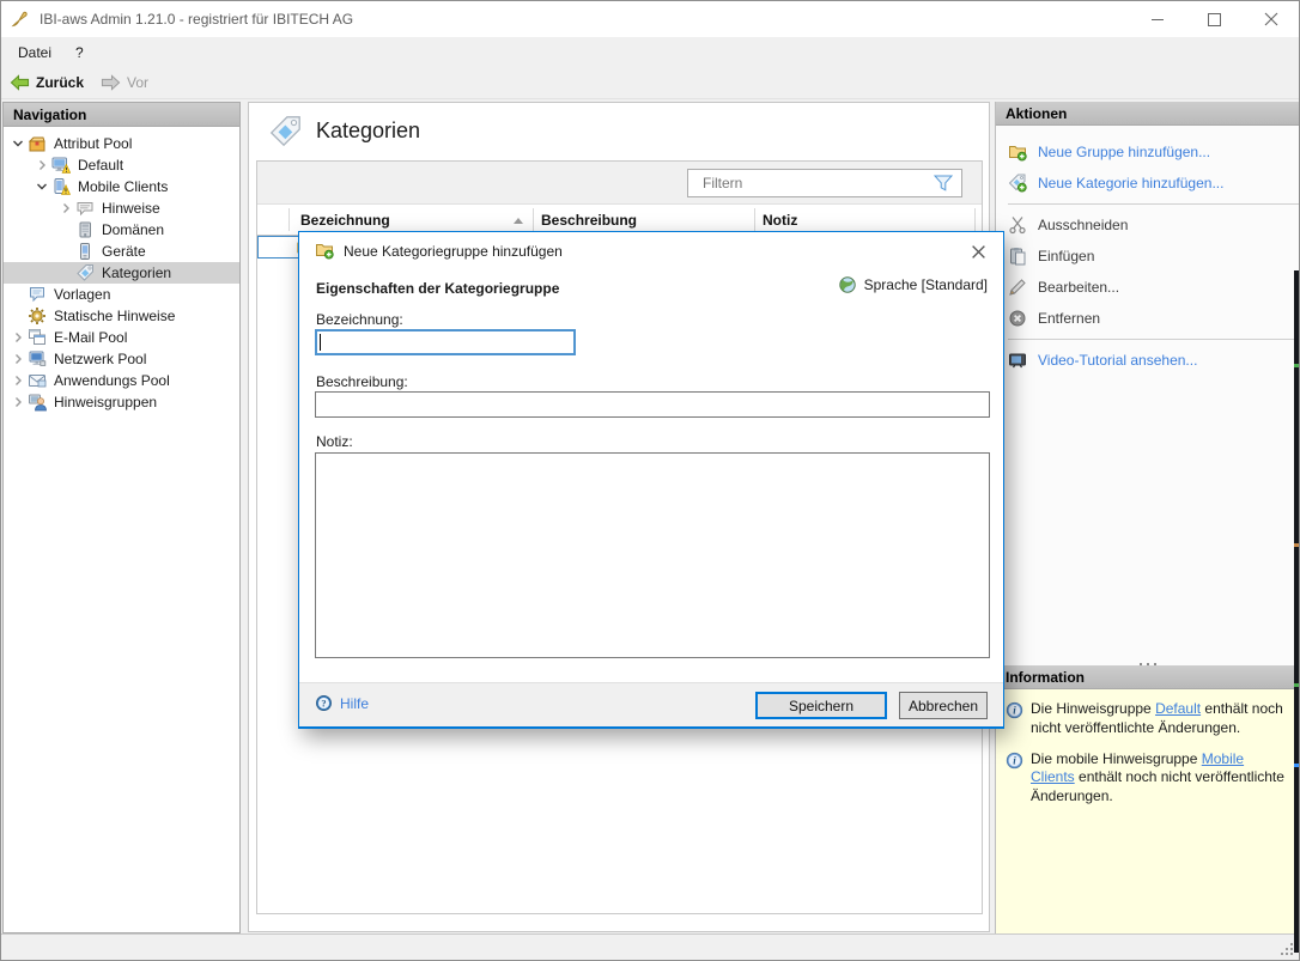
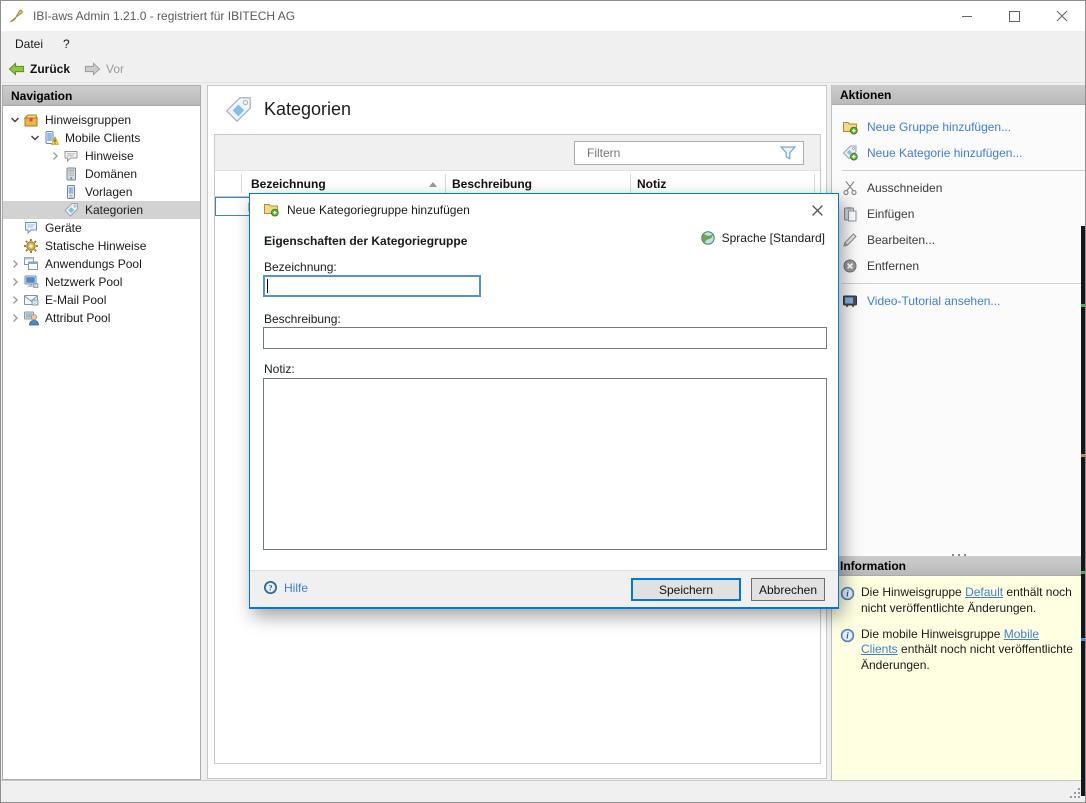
  IBI-aws Admin 1.21.0 - registriert für IBITECH AG
  Datei
  ?
  Zurück
  Vor
  Navigation
- Attribut Pool
+ Hinweisgruppen
- Default
  Mobile Clients
  Hinweise
  Domänen
- Geräte
+ Vorlagen
  Kategorien
- Vorlagen
+ Geräte
  Statische Hinweise
- E-Mail Pool
+ Anwendungs Pool
  Netzwerk Pool
- Anwendungs Pool
+ E-Mail Pool
- Hinweisgruppen
+ Attribut Pool
  Kategorien
  Filtern
  Bezeichnung
  Beschreibung
  Notiz
  Aktionen
  Neue Gruppe hinzufügen...
  Neue Kategorie hinzufügen...
  Ausschneiden
  Einfügen
  Bearbeiten...
  Entfernen
  Video-Tutorial ansehen...
  Information
  i
  Die Hinweisgruppe Default enthält noch nicht veröffentlichte Änderungen.
  i
  Die mobile Hinweisgruppe Mobile Clients enthält noch nicht veröffentlichte Änderungen.
  Neue Kategoriegruppe hinzufügen
  Eigenschaften der Kategoriegruppe
  Sprache [Standard]
  Bezeichnung:
  Beschreibung:
  Notiz:
  ?
  Hilfe
  Speichern
  Abbrechen
